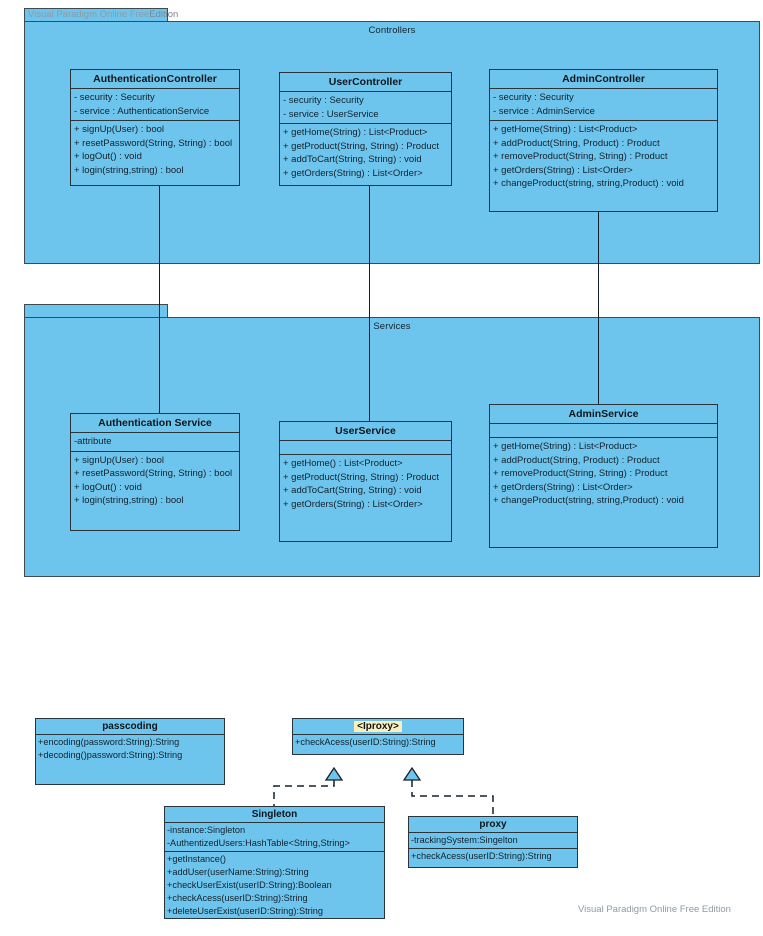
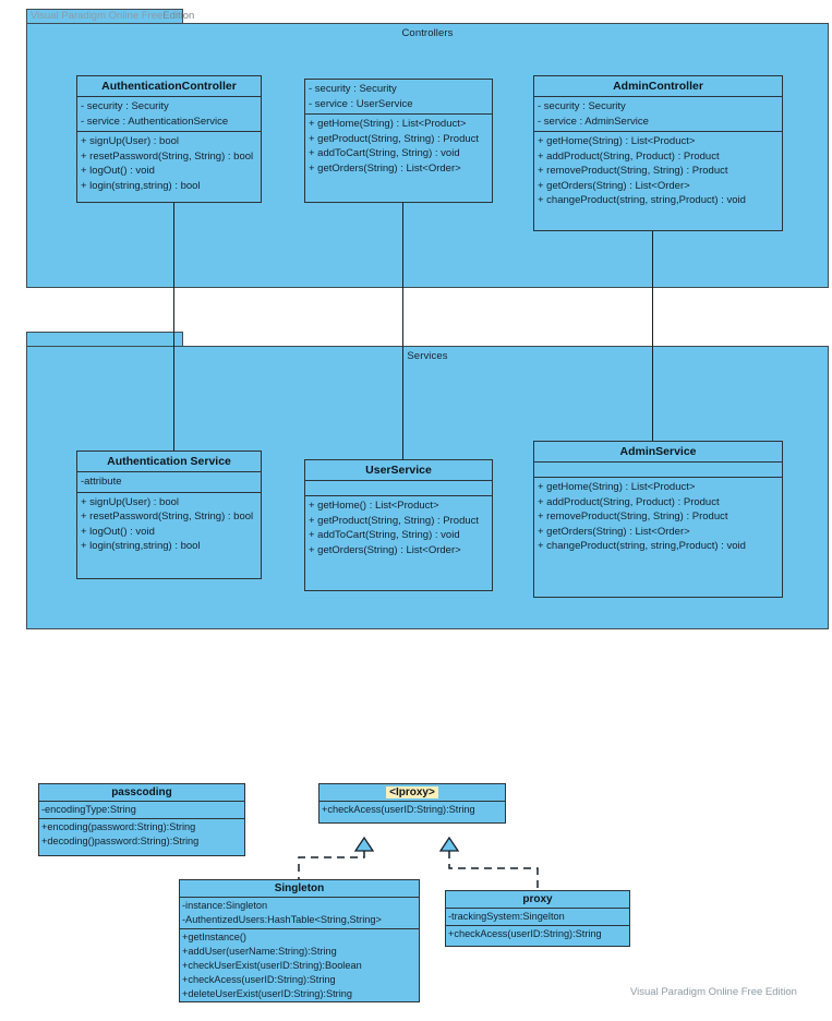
  Controllers
  AuthenticationController
  - security : Security
  - service : AuthenticationService
  + signUp(User) : bool
  + resetPassword(String, String) : bool
  + logOut() : void
  + login(string,string) : bool
- UserController
  - security : Security
  - service : UserService
  + getHome(String) : List<Product>
  + getProduct(String, String) : Product
  + addToCart(String, String) : void
  + getOrders(String) : List<Order>
  AdminController
  - security : Security
  - service : AdminService
  + getHome(String) : List<Product>
  + addProduct(String, Product) : Product
  + removeProduct(String, String) : Product
  + getOrders(String) : List<Order>
  + changeProduct(string, string,Product) : void
  Services
  Authentication Service
  -attribute
  + signUp(User) : bool
  + resetPassword(String, String) : bool
  + logOut() : void
  + login(string,string) : bool
  UserService
  + getHome() : List<Product>
  + getProduct(String, String) : Product
  + addToCart(String, String) : void
  + getOrders(String) : List<Order>
  AdminService
  + getHome(String) : List<Product>
  + addProduct(String, Product) : Product
  + removeProduct(String, String) : Product
  + getOrders(String) : List<Order>
  + changeProduct(string, string,Product) : void
  passcoding
+ -encodingType:String
  +encoding(password:String):String
  +decoding()password:String):String
  <Iproxy>
  +checkAcess(userID:String):String
  Singleton
  -instance:Singleton
  -AuthentizedUsers:HashTable<String,String>
  +getInstance()
  +addUser(userName:String):String
  +checkUserExist(userID:String):Boolean
  +checkAcess(userID:String):String
  +deleteUserExist(userID:String):String
  proxy
  -trackingSystem:Singelton
  +checkAcess(userID:String):String
  Visual Paradigm Online FreeEdition
  Visual Paradigm Online Free Edition
